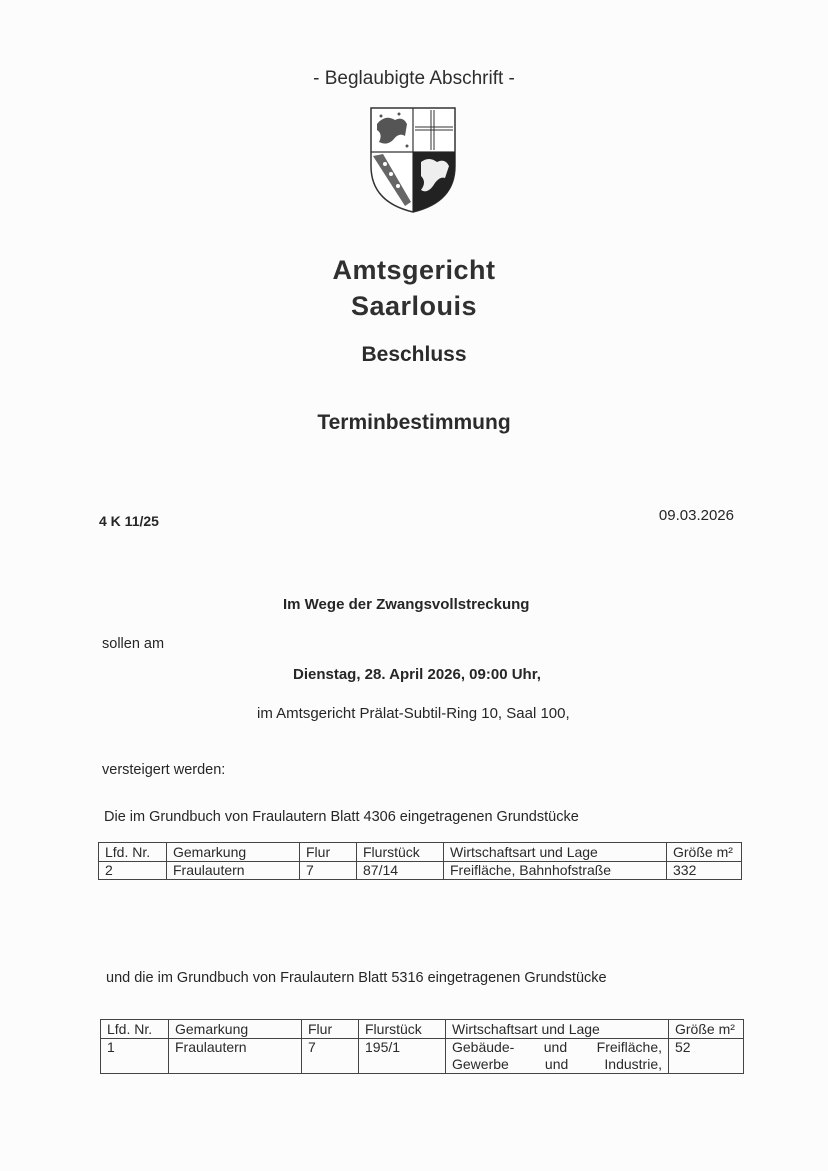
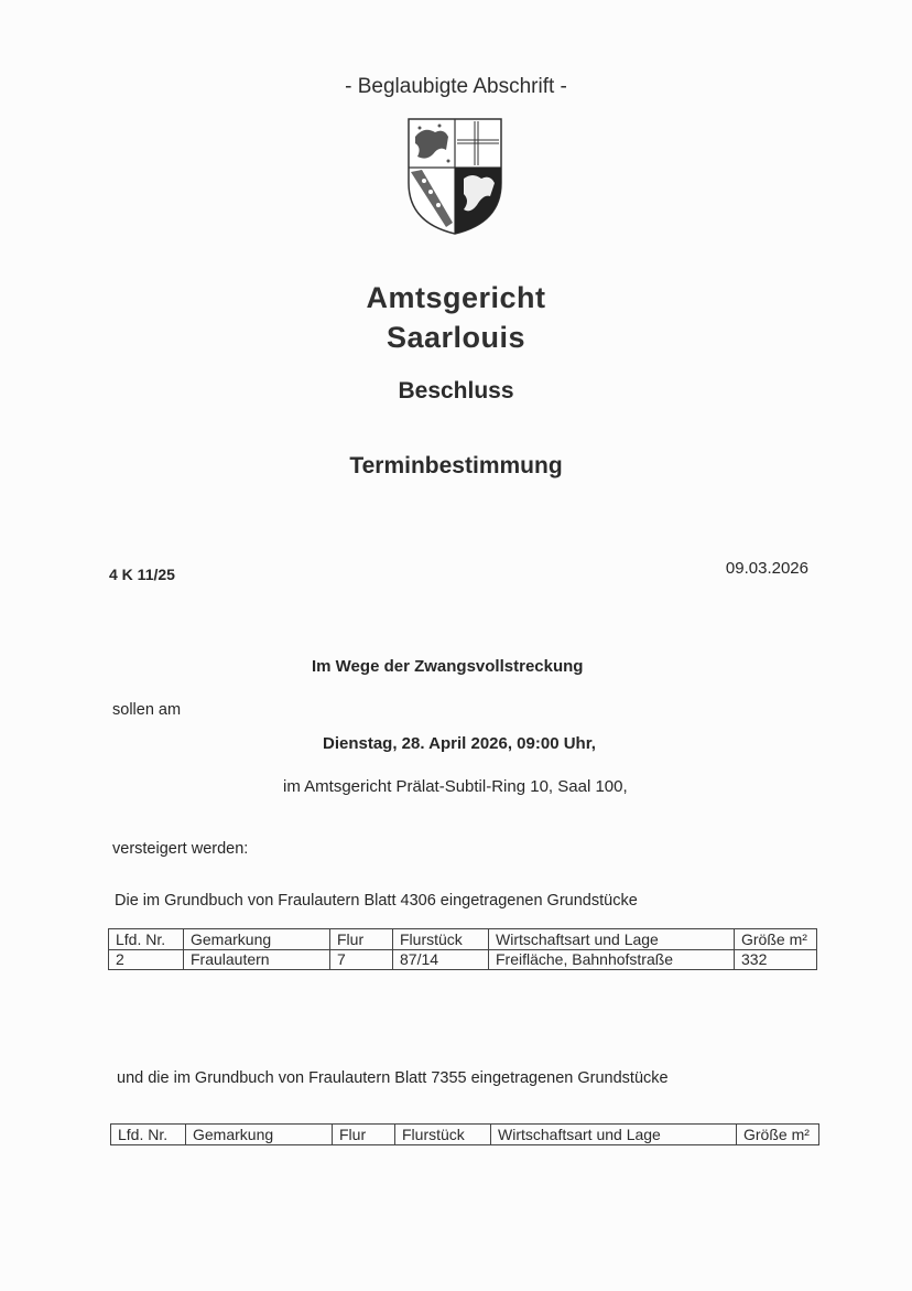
  - Beglaubigte Abschrift -
  Amtsgericht
  Saarlouis
  Beschluss
  Terminbestimmung
  4 K 11/25
  09.03.2026
  Im Wege der Zwangsvollstreckung
  sollen am
  Dienstag, 28. April 2026, 09:00 Uhr,
  im Amtsgericht Prälat-Subtil-Ring 10, Saal 100,
  versteigert werden:
  Die im Grundbuch von Fraulautern Blatt 4306 eingetragenen Grundstücke
  Lfd. Nr.	Gemarkung	Flur	Flurstück	Wirtschaftsart und Lage	Größe m²
  2	Fraulautern	7	87/14	Freifläche, Bahnhofstraße	332
- und die im Grundbuch von Fraulautern Blatt 5316 eingetragenen Grundstücke
+ und die im Grundbuch von Fraulautern Blatt 7355 eingetragenen Grundstücke
  Lfd. Nr.	Gemarkung	Flur	Flurstück	Wirtschaftsart und Lage	Größe m²
- 1	Fraulautern	7	195/1	Gebäude- und Freifläche, Gewerbe und Industrie,	52
